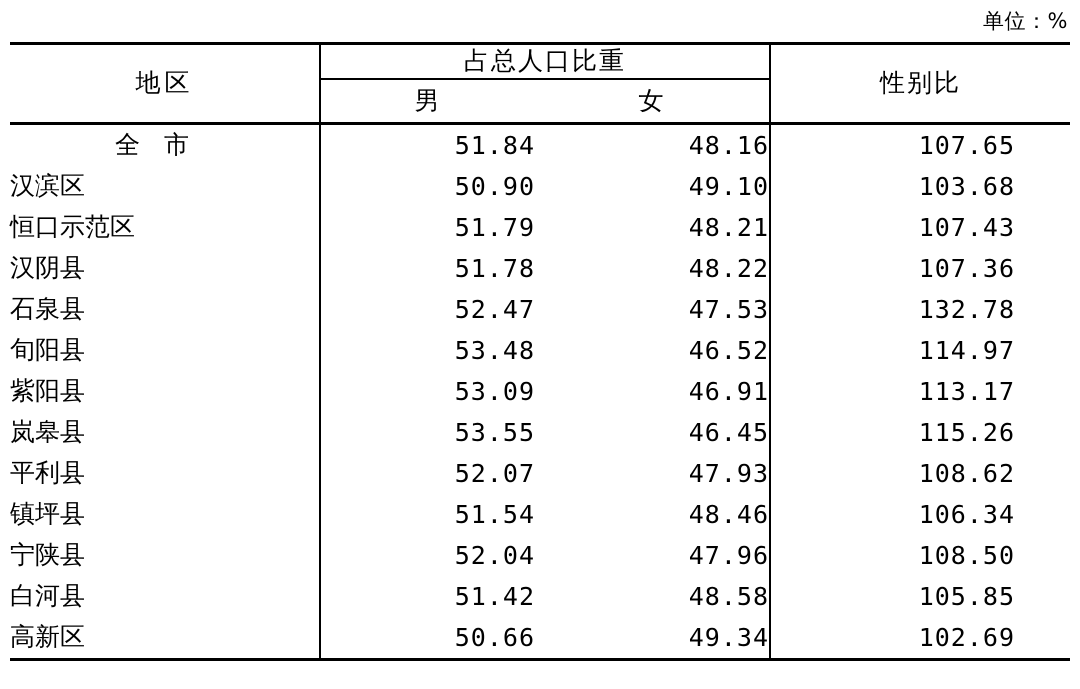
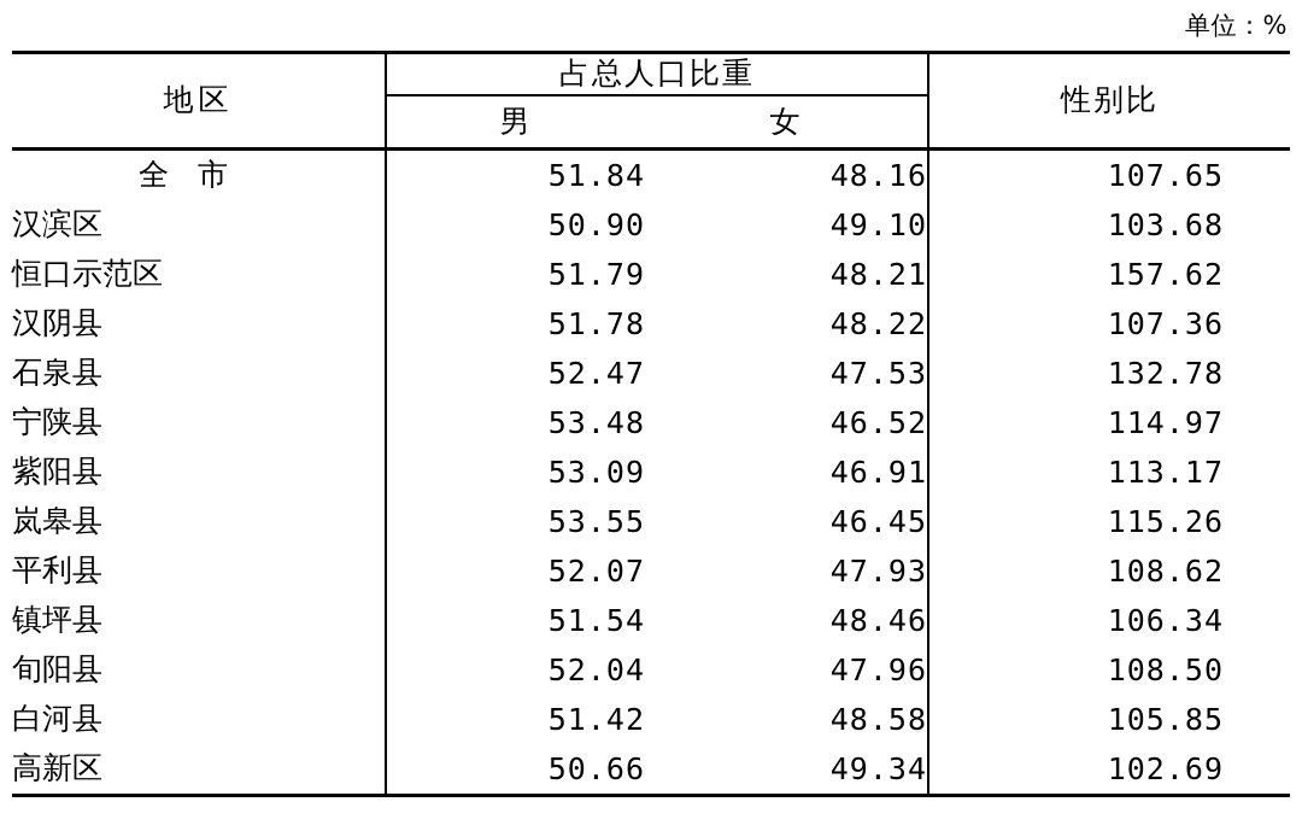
  单位：%
  地区	占总人口比重	性别比
  男	女
  全 市	51.84	48.16	107.65
  汉滨区	50.90	49.10	103.68
- 恒口示范区	51.79	48.21	107.43
+ 恒口示范区	51.79	48.21	157.62
  汉阴县	51.78	48.22	107.36
  石泉县	52.47	47.53	132.78
- 旬阳县	53.48	46.52	114.97
+ 宁陕县	53.48	46.52	114.97
  紫阳县	53.09	46.91	113.17
  岚皋县	53.55	46.45	115.26
  平利县	52.07	47.93	108.62
  镇坪县	51.54	48.46	106.34
- 宁陕县	52.04	47.96	108.50
+ 旬阳县	52.04	47.96	108.50
  白河县	51.42	48.58	105.85
  高新区	50.66	49.34	102.69
